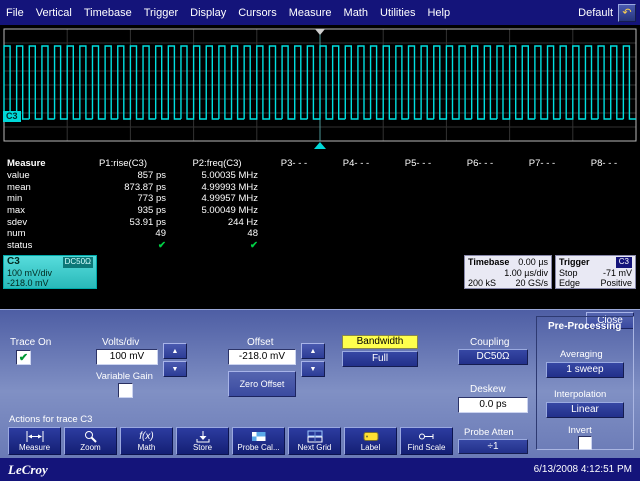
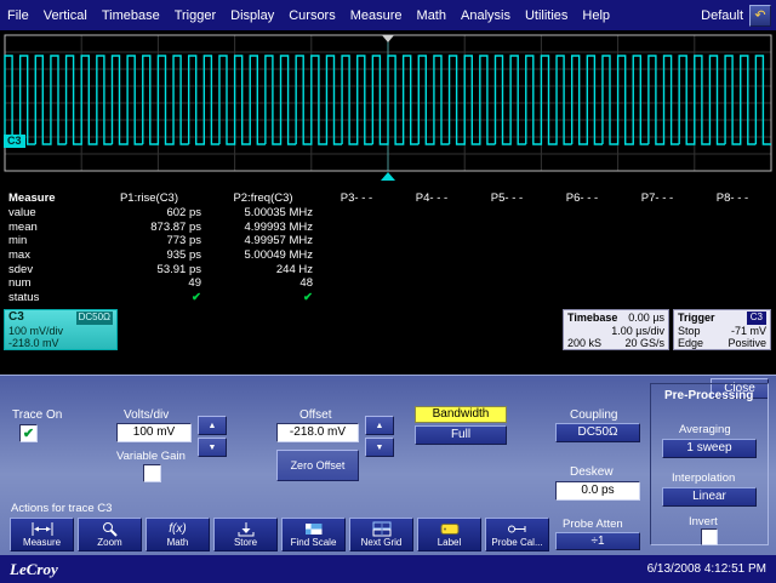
  File
  Vertical
  Timebase
  Trigger
  Display
  Cursors
  Measure
  Math
+ Analysis
  Utilities
  Help
  Default
  ↶
  C3
  Measure
  P1:rise(C3)
  P2:freq(C3)
  P3- - -
  P4- - -
  P5- - -
  P6- - -
  P7- - -
  P8- - -
  value
- 857 ps
+ 602 ps
  5.00035 MHz
  mean
  873.87 ps
  4.99993 MHz
  min
  773 ps
  4.99957 MHz
  max
  935 ps
  5.00049 MHz
  sdev
  53.91 ps
  244 Hz
  num
  49
  48
  status
  ✔
  ✔
  C3
  DC50Ω
  100 mV/div
  -218.0 mV
  Timebase
  0.00 µs
  1.00 µs/div
  200 kS
  20 GS/s
  Trigger
  C3
  Stop
  -71 mV
  Edge
  Positive
  Close
  Trace On
  ✔
  Volts/div
  100 mV
  Variable Gain
  Offset
  -218.0 mV
  Zero Offset
  Bandwidth
  Full
  Coupling
  DC50Ω
  Deskew
  0.0 ps
  Probe Atten
  ÷1
  Pre-Processing
  Averaging
  1 sweep
  Interpolation
  Linear
  Invert
  Actions for trace C3
  Measure
  Zoom
  f(x)
  Math
  Store
- Probe Cal...
+ Find Scale
  Next Grid
  Label
- Find Scale
+ Probe Cal...
  LeCroy
  6/13/2008 4:12:51 PM
